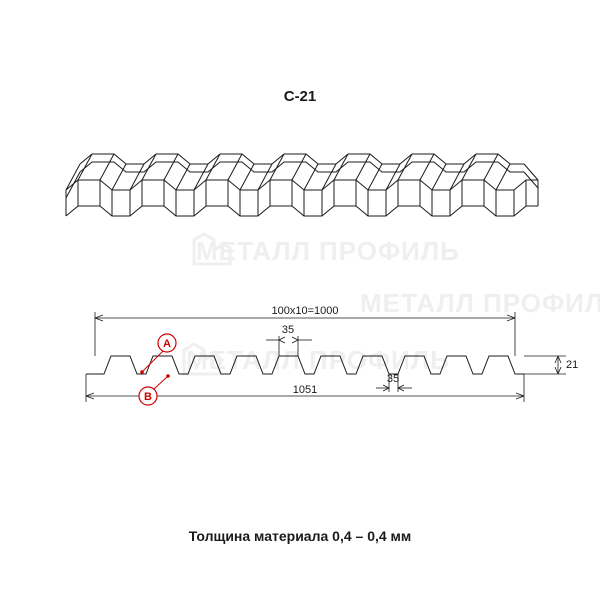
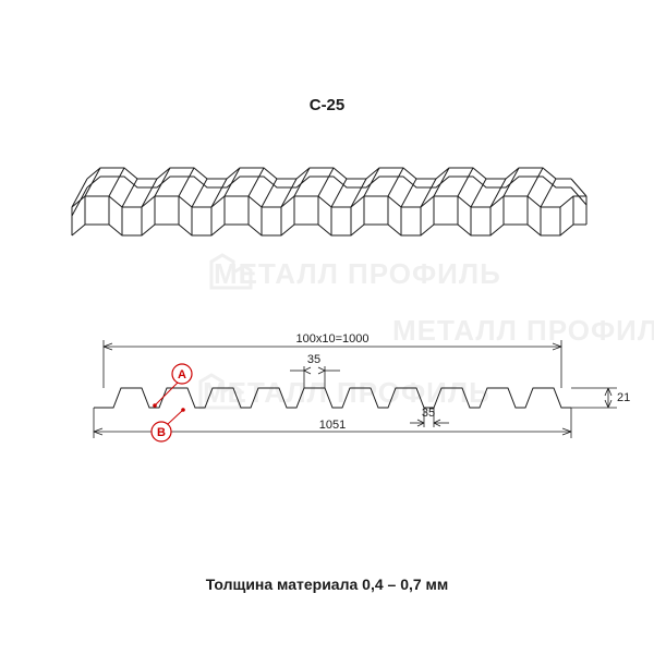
- С-21
+ С-25
  МЕТАЛЛ ПРОФИЛ
  МЕТАЛЛ ПРОФИЛЬ
  1051
  100х10=1000
  21
  35
  35
  A
  B
- Толщина материала 0,4 – 0,4 мм
+ Толщина материала 0,4 – 0,7 мм
